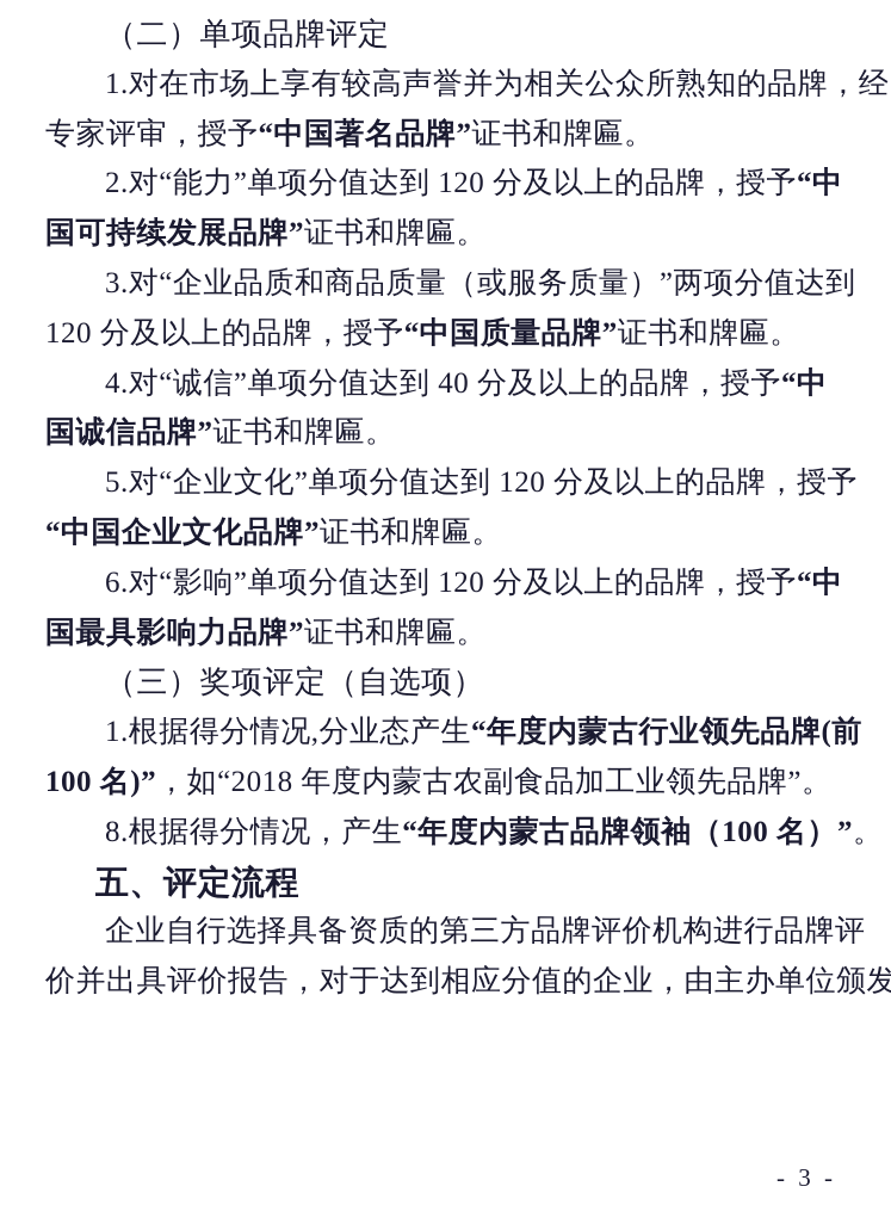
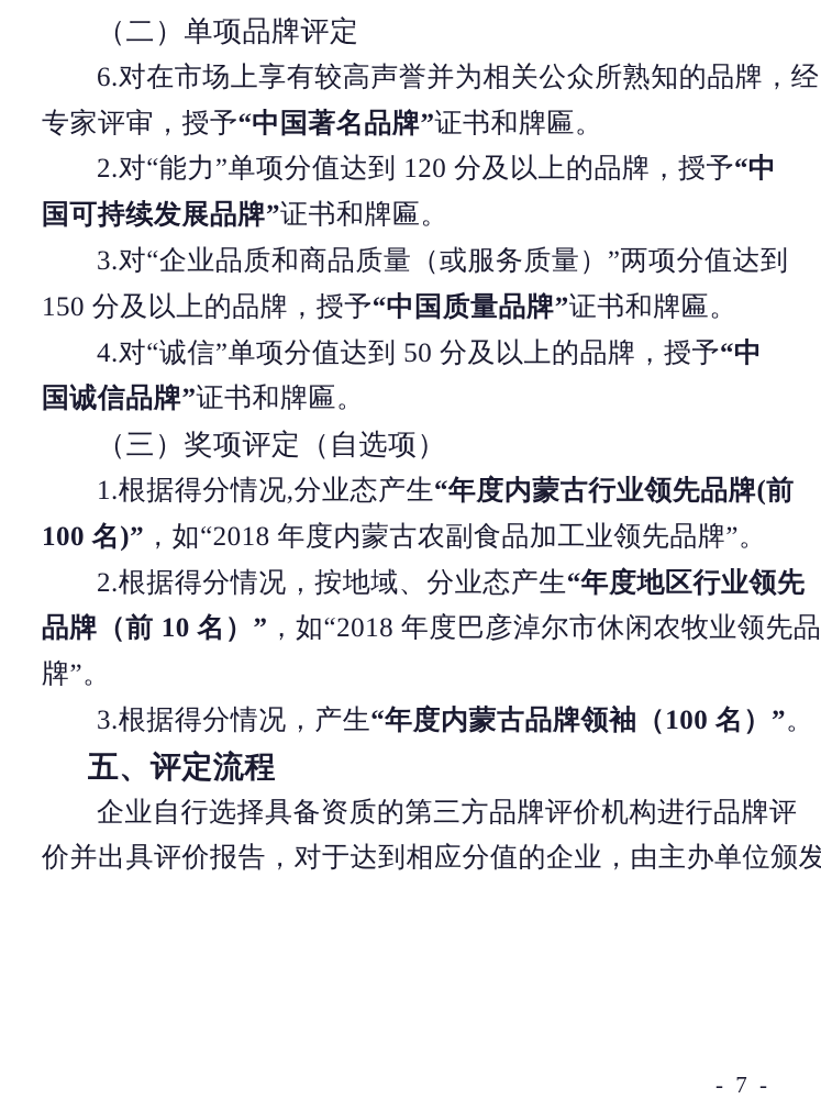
  （二）单项品牌评定
- 1.对在市场上享有较高声誉并为相关公众所熟知的品牌，经
+ 6.对在市场上享有较高声誉并为相关公众所熟知的品牌，经
  专家评审，授予“中国著名品牌”证书和牌匾。
  2.对“能力”单项分值达到 120 分及以上的品牌，授予“中
  国可持续发展品牌”证书和牌匾。
  3.对“企业品质和商品质量（或服务质量）”两项分值达到
- 120 分及以上的品牌，授予“中国质量品牌”证书和牌匾。
+ 150 分及以上的品牌，授予“中国质量品牌”证书和牌匾。
- 4.对“诚信”单项分值达到 40 分及以上的品牌，授予“中
+ 4.对“诚信”单项分值达到 50 分及以上的品牌，授予“中
  国诚信品牌”证书和牌匾。
- 5.对“企业文化”单项分值达到 120 分及以上的品牌，授予
- “中国企业文化品牌”证书和牌匾。
- 6.对“影响”单项分值达到 120 分及以上的品牌，授予“中
- 国最具影响力品牌”证书和牌匾。
  （三）奖项评定（自选项）
  1.根据得分情况,分业态产生“年度内蒙古行业领先品牌(前
  100 名)”，如“2018 年度内蒙古农副食品加工业领先品牌”。
+ 2.根据得分情况，按地域、分业态产生“年度地区行业领先
+ 品牌（前 10 名）”，如“2018 年度巴彦淖尔市休闲农牧业领先品
+ 牌”。
- 8.根据得分情况，产生“年度内蒙古品牌领袖（100 名）”。
+ 3.根据得分情况，产生“年度内蒙古品牌领袖（100 名）”。
  五、评定流程
  企业自行选择具备资质的第三方品牌评价机构进行品牌评
  价并出具评价报告，对于达到相应分值的企业，由主办单位颁发
- - 3 -
+ - 7 -
